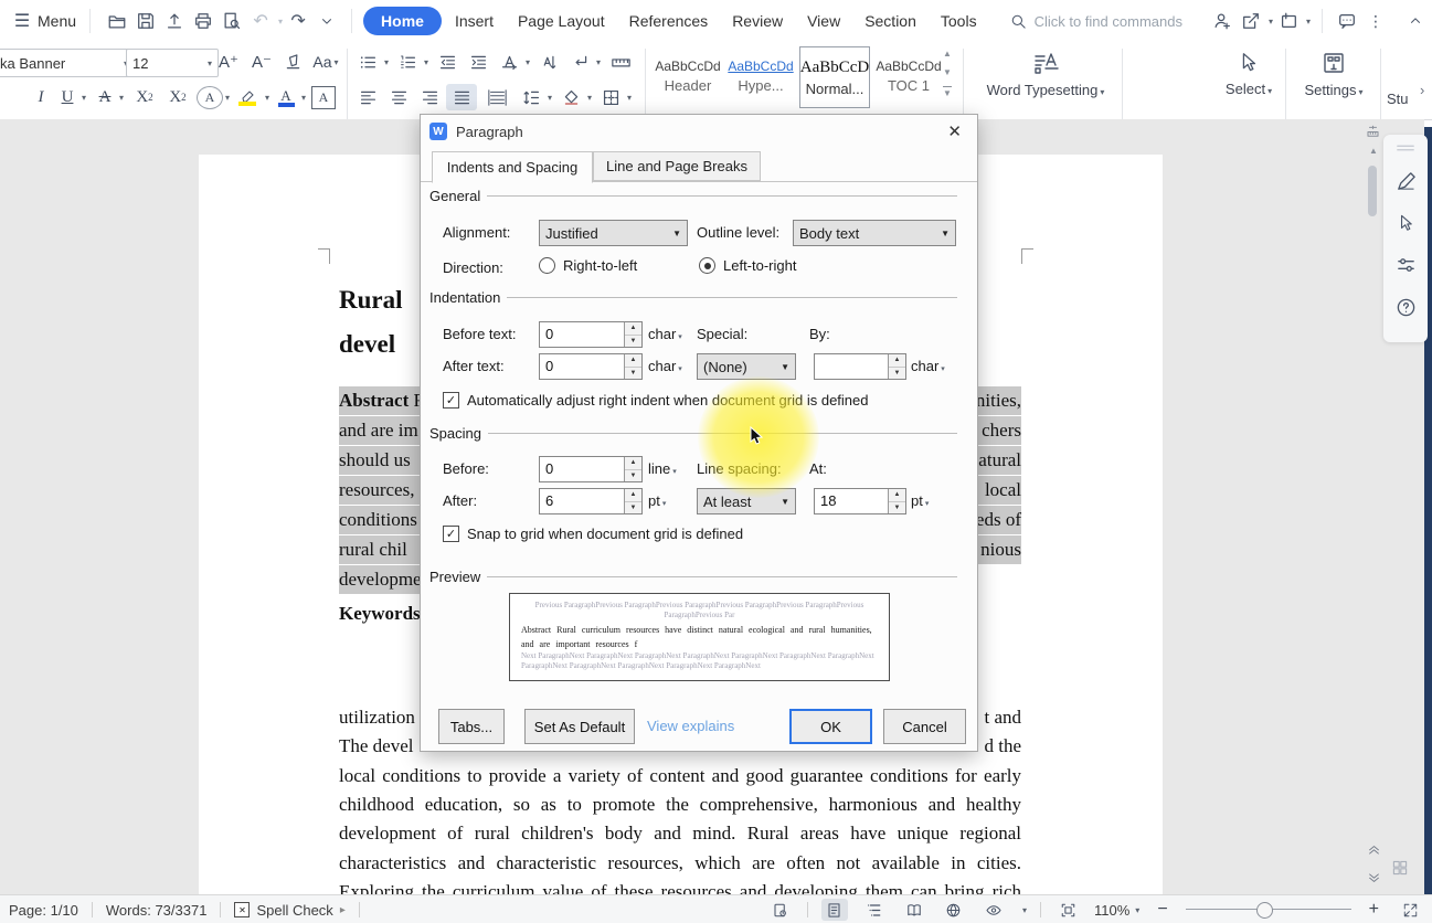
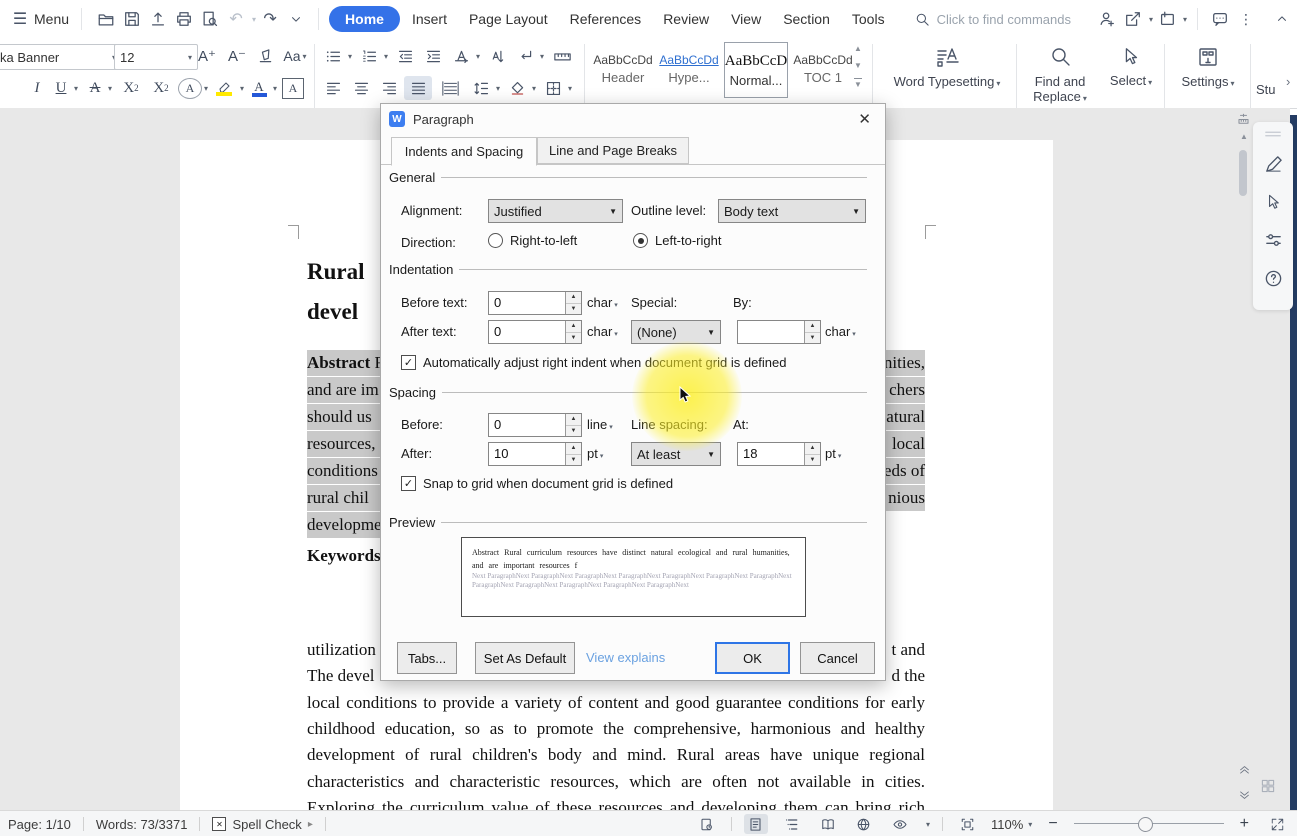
  ☰
  Menu
  ↶
  ▾
  ↷
  Home
  Insert
  Page Layout
  References
  Review
  View
  Section
  Tools
  Click to find commands
  ▾
  ▾
  ⋮
  ka Banner
  12
  ▾
  A⁺
  A⁻
  Aa
  ▾
  I
  U
  ▾
  A
  ▾
  X
  2
  X
  2
  A
  ▾
  ▾
  A
  ▾
  A
  ▾
  ▾
  ▾
  ▾
  ▾
  ▾
  ▾
  AaBbCcDd
  Header
  AaBbCcDd
  Hype...
  AaBbCcD
  Normal...
  AaBbCcDd
  TOC 1
  ▲
  ▼
  ▼
  Word Typesetting ▾
+ Find and
+ Replace ▾
  Select ▾
  Settings ▾
  Stu
  ›
  Rural
  devel
  Abstract
  nities,
  and are im
  chers
  should us
  atural
  resources,
  local
  conditions
  eds of
  rural chil
  nious
  developme
  Keywords
  utilization
  t and
  The devel
  d the
  local conditions to provide a variety of content and good guarantee conditions for early
  childhood education, so as to promote the comprehensive, harmonious and healthy
  development of rural children's body and mind. Rural areas have unique regional
  characteristics and characteristic resources, which are often not available in cities.
  Exploring the curriculum value of these resources and developing them can bring rich
  ▲
  W
  Paragraph
  ✕
  Indents and Spacing
  Line and Page Breaks
  General
  Alignment:
  Justified
  ▼
  Outline level:
  Body text
  ▼
  Direction:
  Right-to-left
  Left-to-right
  Indentation
  Before text:
  0
  char
  Special:
  By:
  After text:
  0
  char
  (None)
  ▼
  char
  ✓
  Automatically adjust right indent when is defined
  Spacing
  Before:
  0
  line
  At:
  After:
- 6
+ 10
  At least
  ▼
  18
  ✓
  Snap to grid when document grid is defined
  Preview
- Previous ParagraphPrevious ParagraphPrevious ParagraphPrevious ParagraphPrevious ParagraphPrevious ParagraphPrevious Par
  Abstract Rural curriculum resources have distinct natural ecological and rural humanities, and are important resources f
  Next ParagraphNext ParagraphNext ParagraphNext ParagraphNext ParagraphNext ParagraphNext ParagraphNext ParagraphNext ParagraphNext ParagraphNext ParagraphNext ParagraphNext
  Tabs...
  Set As Default
  View explains
  OK
  Cancel
  Page: 1/10
  Words: 73/3371
  ✕
  Spell Check
  ▸
  ▾
  110%
  ▾
  −
  +
